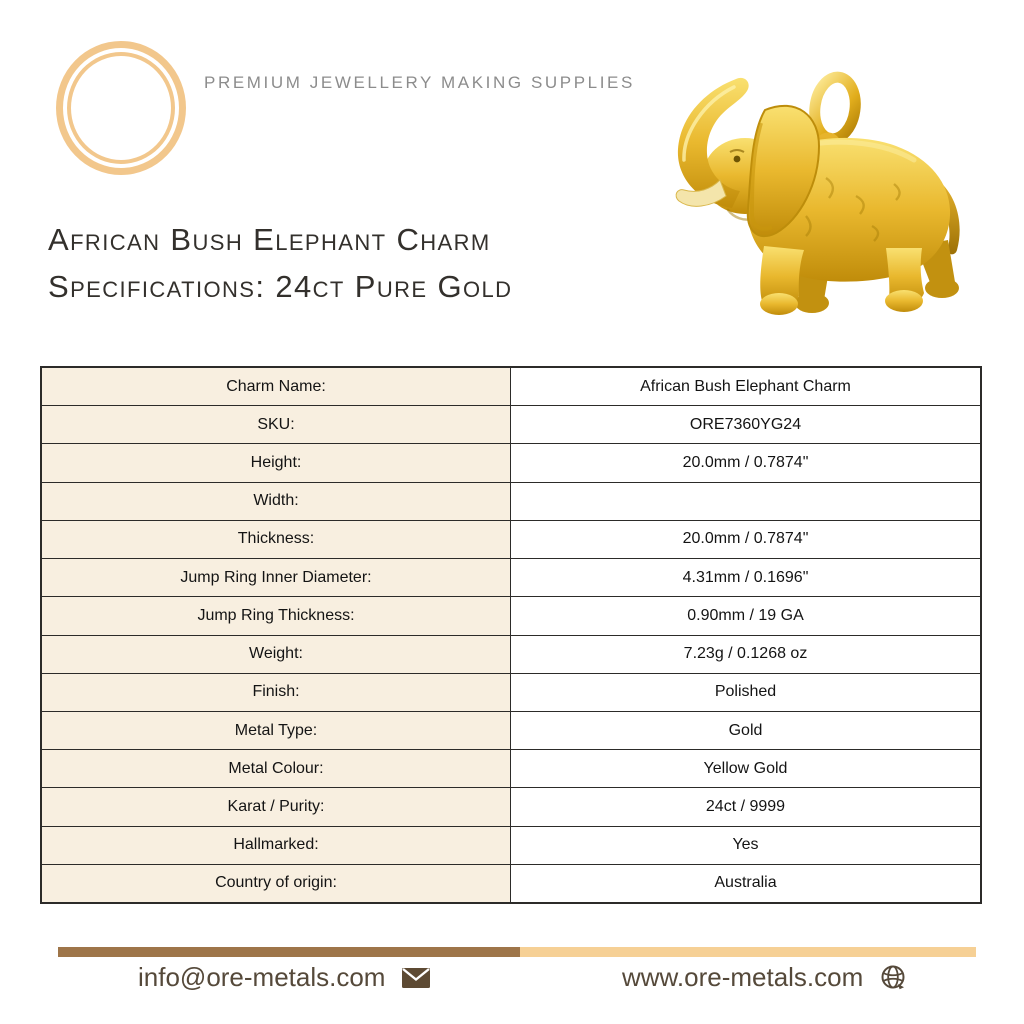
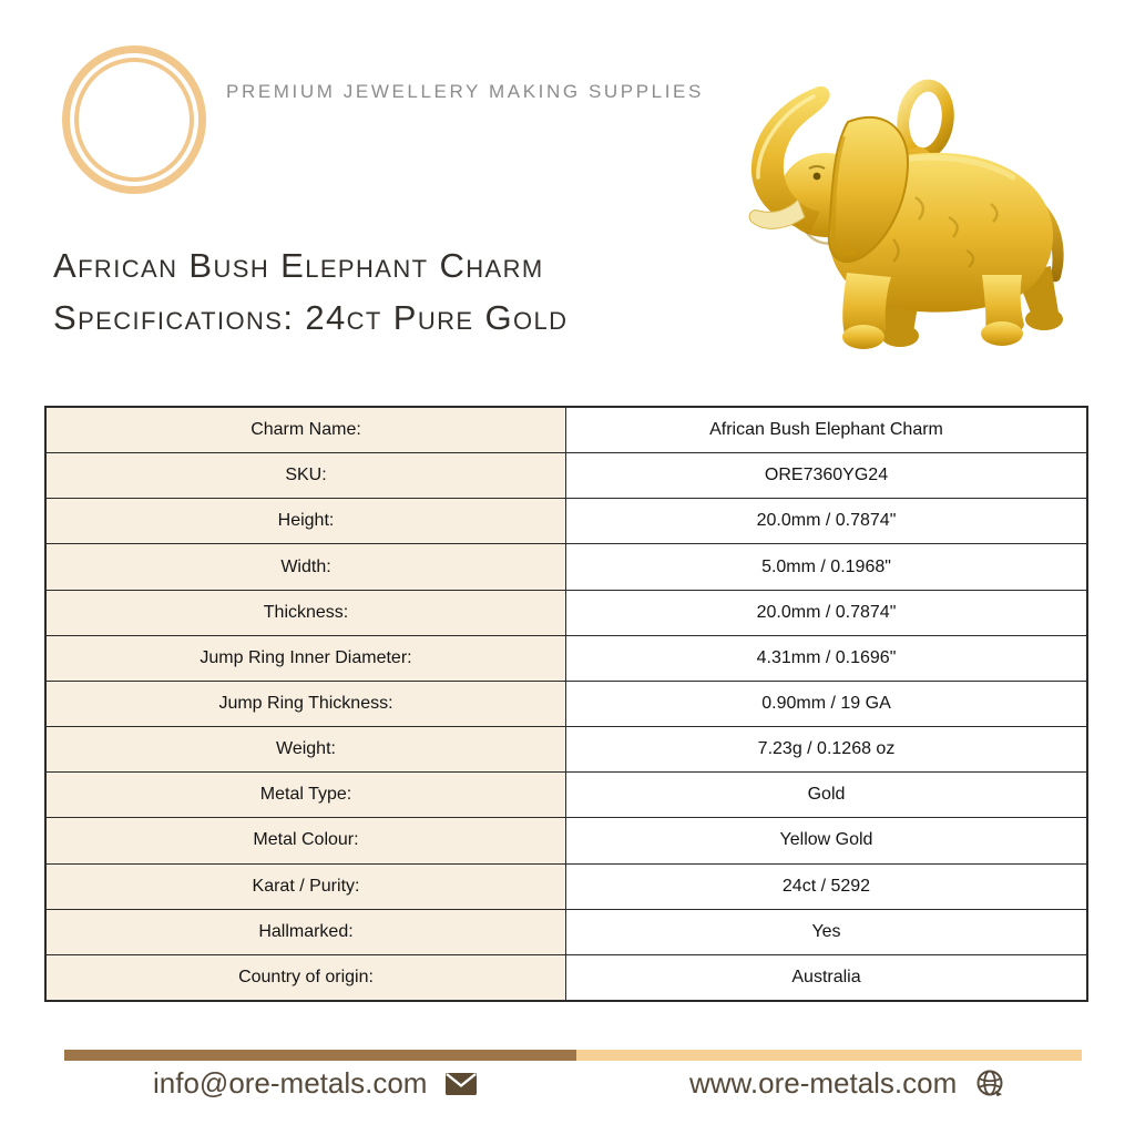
  PREMIUM JEWELLERY MAKING SUPPLIES
  African Bush Elephant Charm
  Specifications: 24ct Pure Gold
  Charm Name:
  African Bush Elephant Charm
  SKU:
  ORE7360YG24
  Height:
  20.0mm / 0.7874"
  Width:
+ 5.0mm / 0.1968"
  Thickness:
  20.0mm / 0.7874"
  Jump Ring Inner Diameter:
  4.31mm / 0.1696"
  Jump Ring Thickness:
  0.90mm / 19 GA
  Weight:
  7.23g / 0.1268 oz
- Finish:
- Polished
  Metal Type:
  Gold
  Metal Colour:
  Yellow Gold
  Karat / Purity:
- 24ct / 9999
+ 24ct / 5292
  Hallmarked:
  Yes
  Country of origin:
  Australia
  info@ore-metals.com
  www.ore-metals.com
